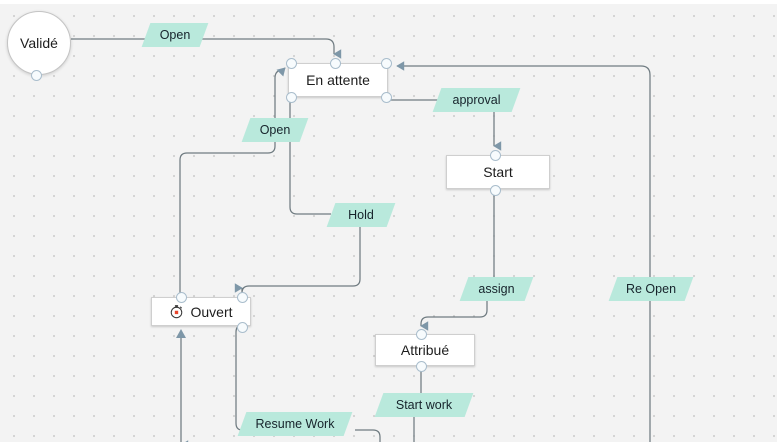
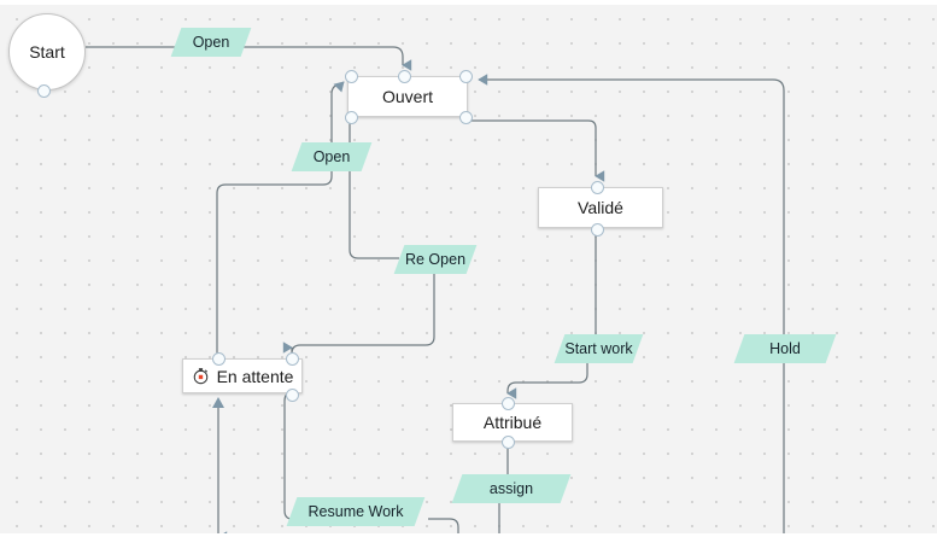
- Validé
+ Start
- En attente
+ Ouvert
- Start
+ Validé
- Ouvert
+ En attente
  Attribué
  Open
- approval
  Open
- Hold
+ Re Open
- assign
+ Start work
- Re Open
+ Hold
- Start work
+ assign
  Resume Work
